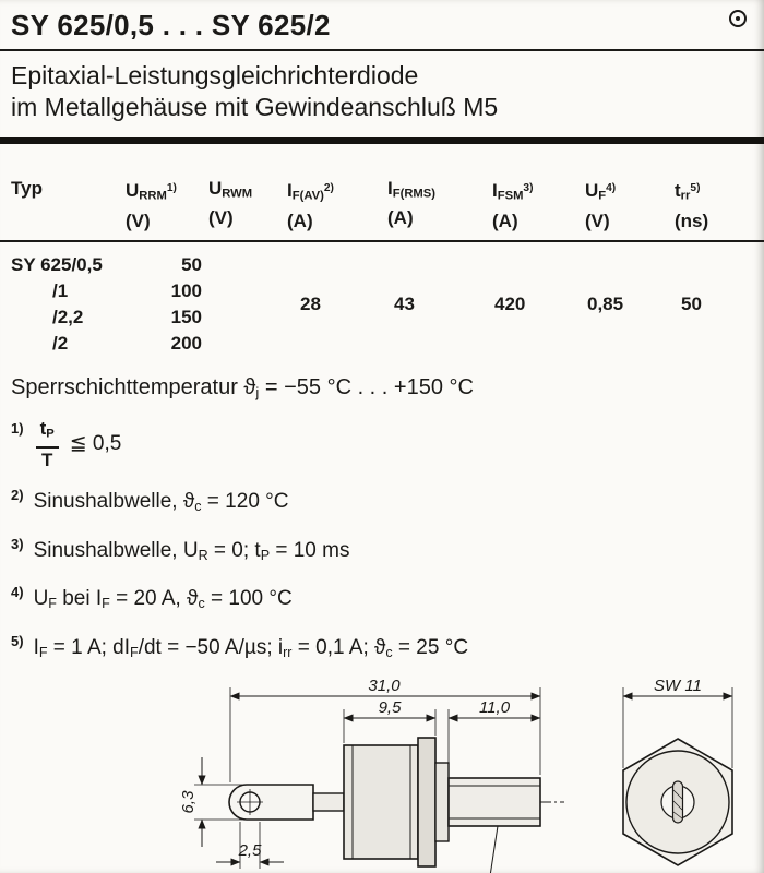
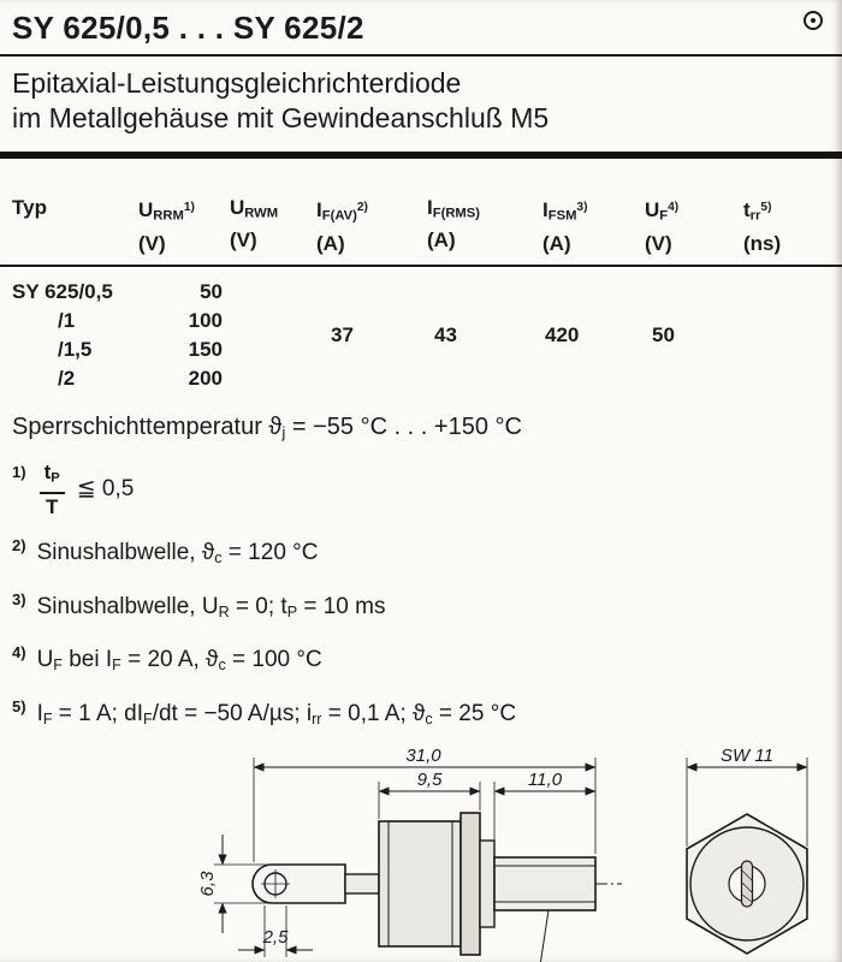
  SY 625/0,5 . . . SY 625/2
  Epitaxial-Leistungsgleichrichterdiode
  im Metallgehäuse mit Gewindeanschluß M5
  Typ
  URRM1)
  (V)
  URWM
  (V)
  IF(AV)2)
  (A)
  IF(RMS)
  (A)
  IFSM3)
  (A)
  UF4)
  (V)
  trr5)
  (ns)
  SY 625/0,5
  /1
- /2,2
+ /1,5
  /2
  50
  100
  150
  200
- 28
+ 37
  43
  420
- 0,85
  50
  Sperrschichttemperatur ϑj = −55 °C . . . +150 °C
  1)
  tP
  T
  ≦ 0,5
  2) Sinushalbwelle, ϑc = 120 °C
  3) Sinushalbwelle, UR = 0; tP = 10 ms
  4) UF bei IF = 20 A, ϑc = 100 °C
  5) IF = 1 A; dIF/dt = −50 A/µs; irr = 0,1 A; ϑc = 25 °C
  31,0
  9,5
  11,0
  2,5
  SW 11
